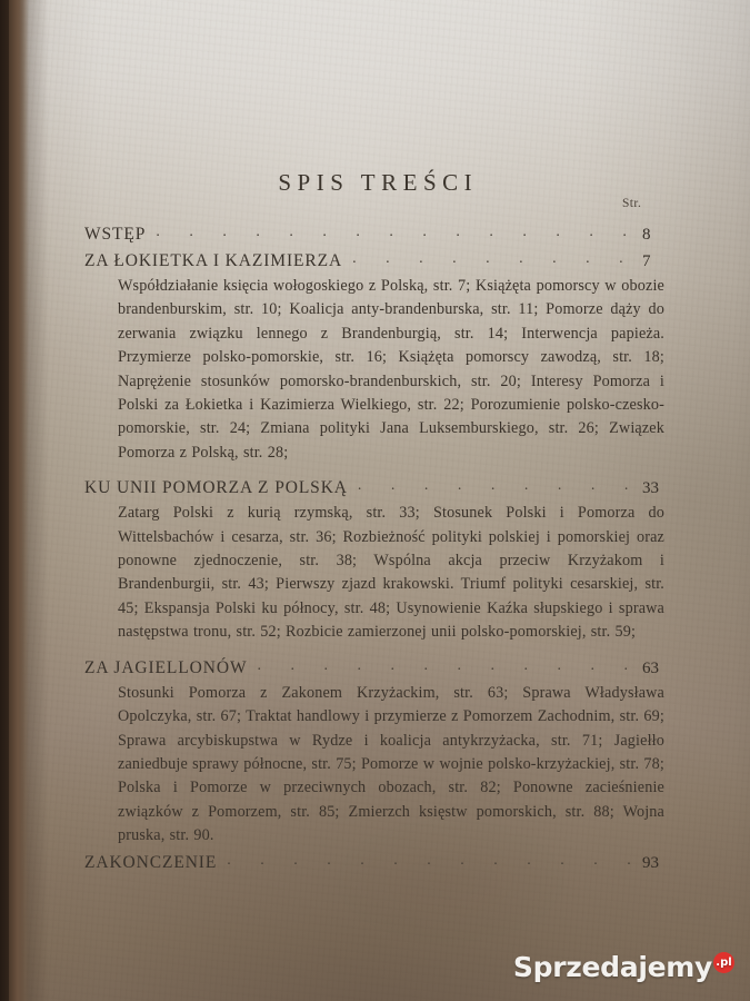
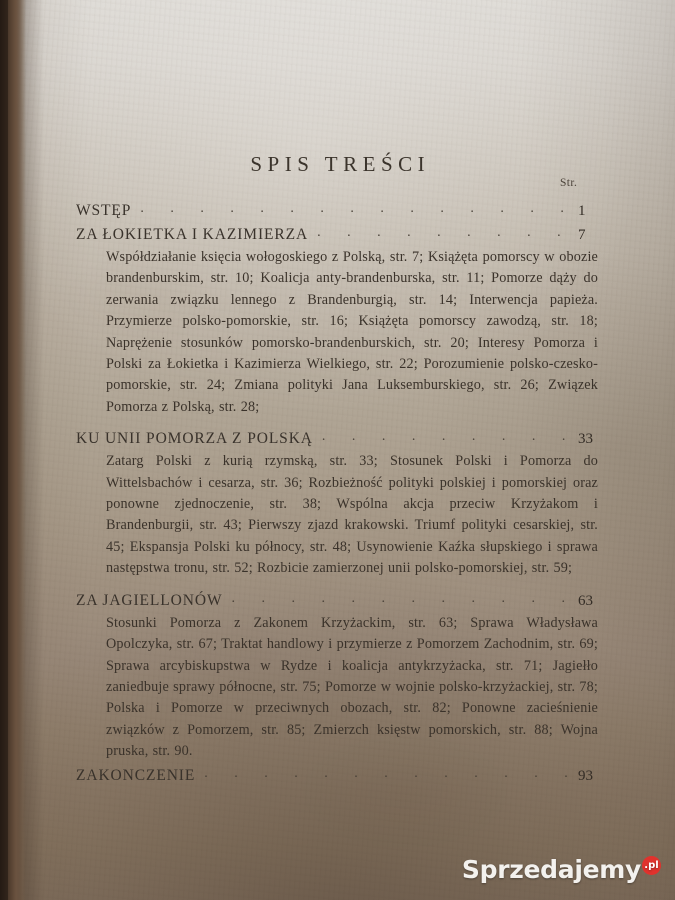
  SPIS TREŚCI
  Str.
  WSTĘP
- 8
+ 1
  ZA ŁOKIETKA I KAZIMIERZA
  7
  Współdziałanie księcia wołogoskiego z Polską, str. 7; Książęta pomorscy w obozie brandenburskim, str. 10; Koalicja anty-brandenburska, str. 11; Pomorze dąży do zerwania związku lennego z Brandenburgią, str. 14; Interwencja papieża. Przymierze polsko-pomorskie, str. 16; Książęta pomorscy zawodzą, str. 18; Naprężenie stosunków pomorsko-brandenburskich, str. 20; Interesy Pomorza i Polski za Łokietka i Kazimierza Wielkiego, str. 22; Porozumienie polsko-czesko-pomorskie, str. 24; Zmiana polityki Jana Luksemburskiego, str. 26; Związek Pomorza z Polską, str. 28;
  KU UNII POMORZA Z POLSKĄ
  33
  Zatarg Polski z kurią rzymską, str. 33; Stosunek Polski i Pomorza do Wittelsbachów i cesarza, str. 36; Rozbieżność polityki polskiej i pomorskiej oraz ponowne zjednoczenie, str. 38; Wspólna akcja przeciw Krzyżakom i Brandenburgii, str. 43; Pierwszy zjazd krakowski. Triumf polityki cesarskiej, str. 45; Ekspansja Polski ku północy, str. 48; Usynowienie Kaźka słupskiego i sprawa następstwa tronu, str. 52; Rozbicie zamierzonej unii polsko-pomorskiej, str. 59;
  ZA JAGIELLONÓW
  63
  Stosunki Pomorza z Zakonem Krzyżackim, str. 63; Sprawa Władysława Opolczyka, str. 67; Traktat handlowy i przymierze z Pomorzem Zachodnim, str. 69; Sprawa arcybiskupstwa w Rydze i koalicja antykrzyżacka, str. 71; Jagiełło zaniedbuje sprawy północne, str. 75; Pomorze w wojnie polsko-krzyżackiej, str. 78; Polska i Pomorze w przeciwnych obozach, str. 82; Ponowne zacieśnienie związków z Pomorzem, str. 85; Zmierzch księstw pomorskich, str. 88; Wojna pruska, str. 90.
  ZAKONCZENIE
  93
  Sprzedajemy
  .pl
